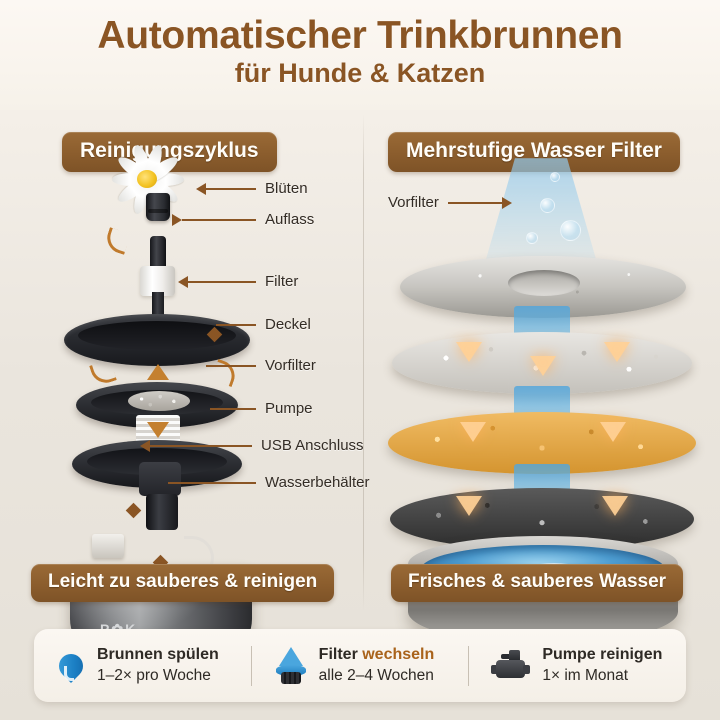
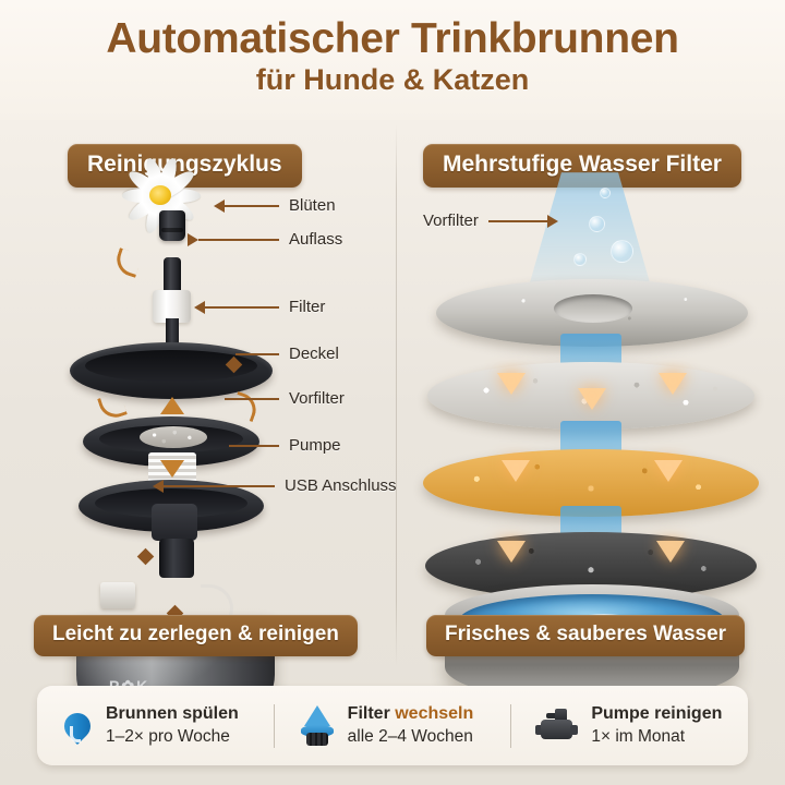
  Automatischer Trinkbrunnen
  für Hunde & Katzen
  Reiningszyklus
  Blüten
  Auflass
  Filter
  Deckel
  Vorfilter
  Pumpe
  USB Anschluss
- Wasserbehälter
- Leicht zu sauberes & reinigen
+ Leicht zu zerlegen & reinigen
  Mehrstufige Wasser Filter
  Vorfilter
  Frisches & sauberes Wasser
  Brunnen spülen
  1–2× pro Woche
  Filter wechseln
  alle 2–4 Wochen
  Pumpe reinigen
  1× im Monat
